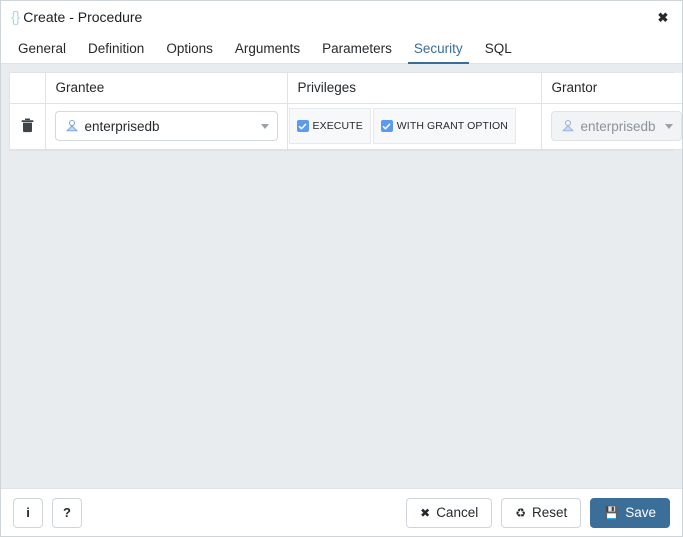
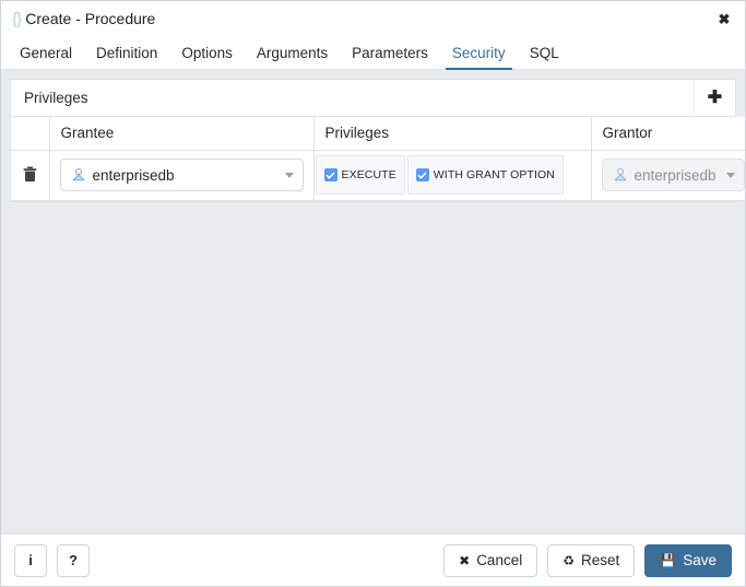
  { }
  Create - Procedure
  ✖
  General
  Definition
  Options
  Arguments
  Parameters
  Security
  SQL
+ Privileges
+ ✚
  	Grantee	Privileges	Grantor
  	enterprisedb	EXECUTE WITH GRANT OPTION	enterprisedb
  i
  ?
  ✖
  Cancel
  ♻
  Reset
  💾
  Save
